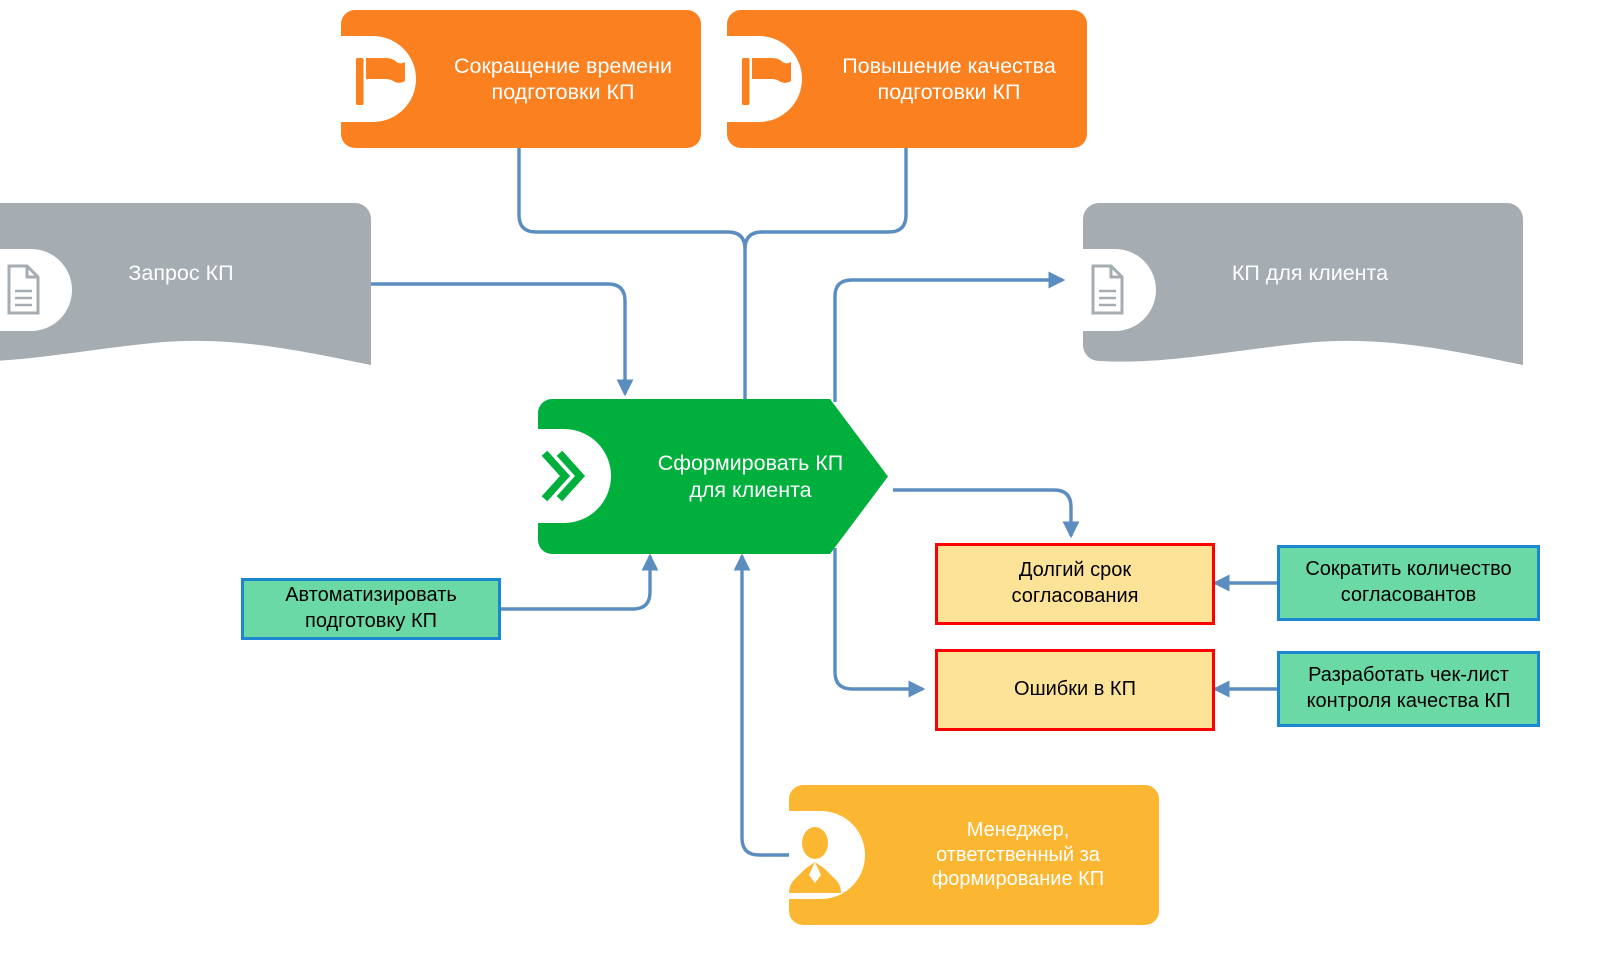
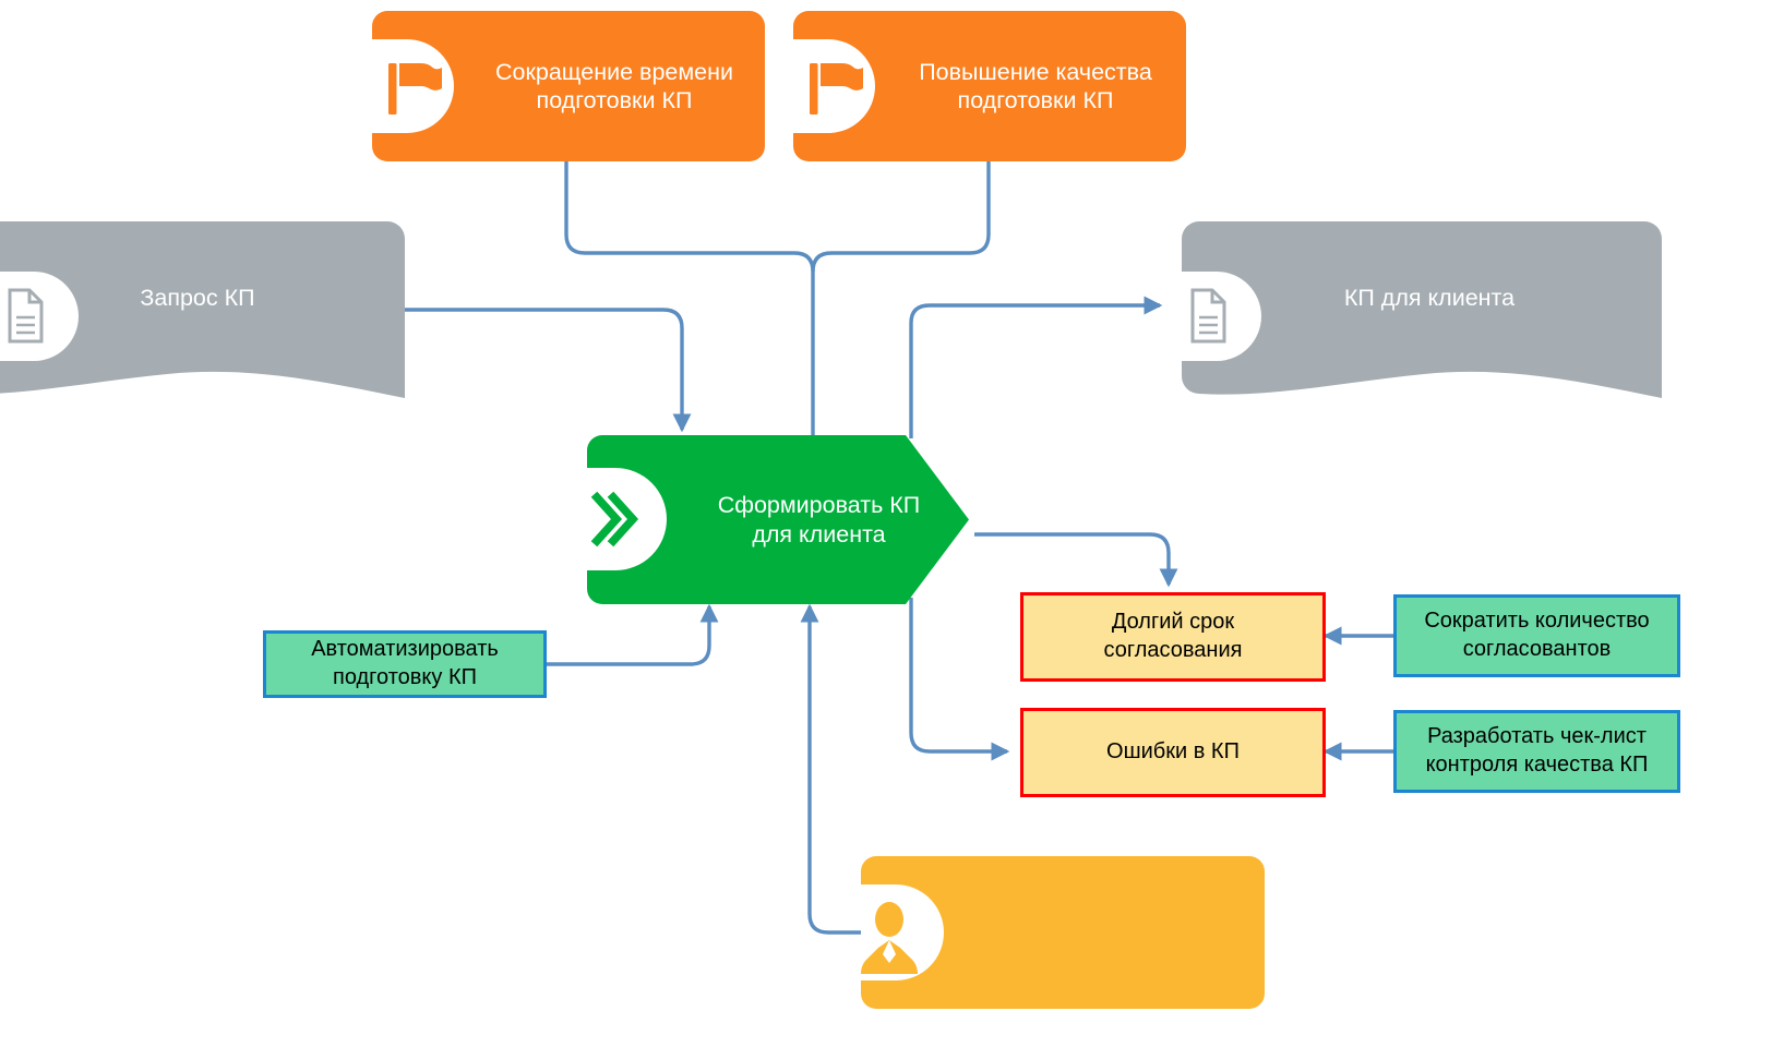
  Сокращение времени
  подготовки КП
  Повышение качества
  подготовки КП
  Запрос КП
  КП для клиента
  Сформировать КП
  для клиента
- Менеджер,
- ответственный за
- формирование КП
  Долгий срок
  согласования
  Ошибки в КП
  Автоматизировать
  подготовку КП
  Сократить количество
  согласовантов
  Разработать чек-лист
  контроля качества КП
